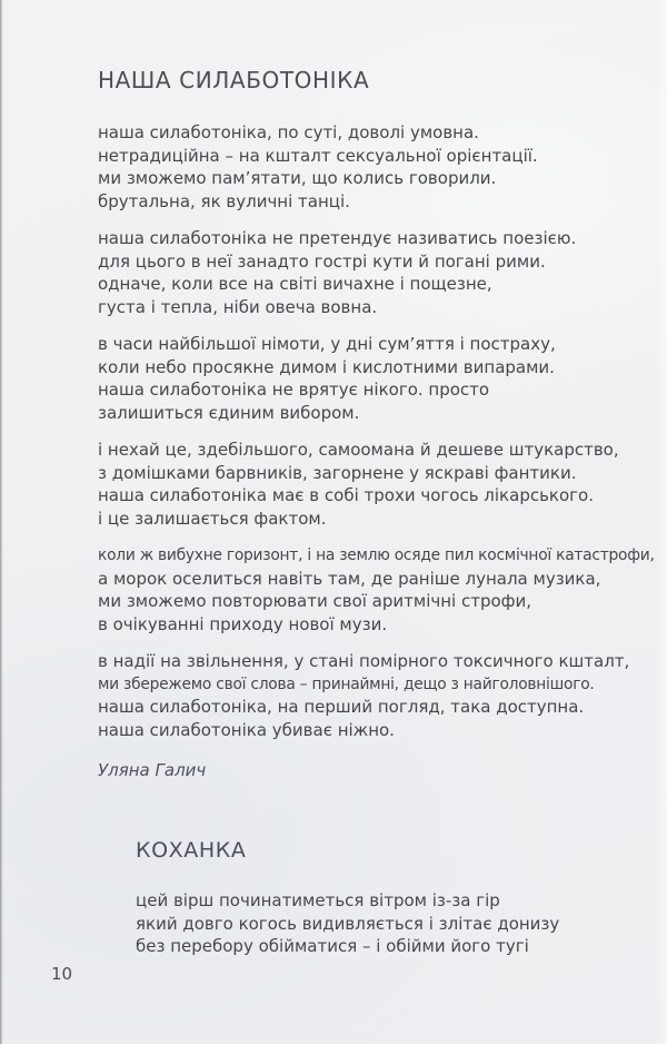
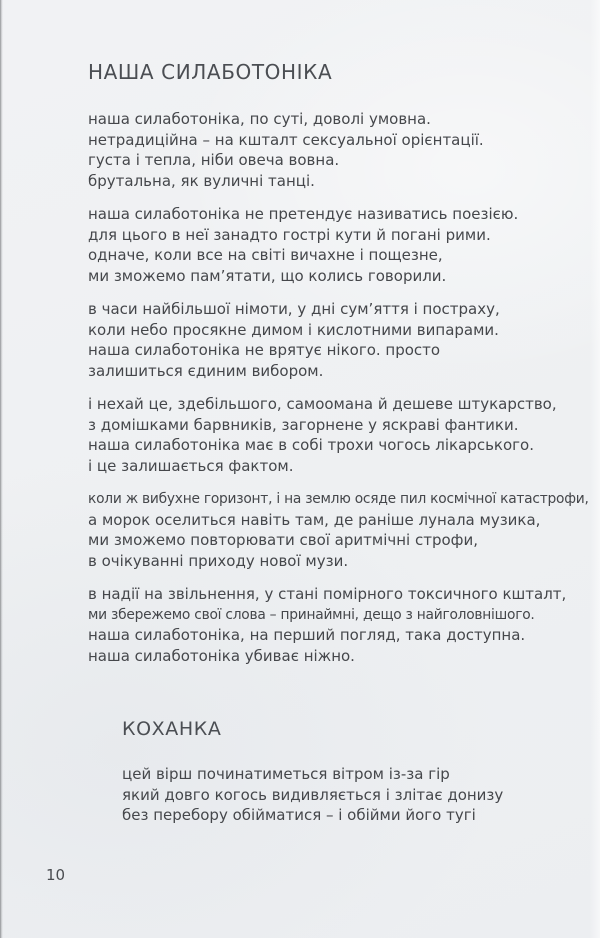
  НАША СИЛАБОТОНІКА
  наша силаботоніка, по суті, доволі умовна.
  нетрадиційна – на кшталт сексуальної орієнтації.
- ми зможемо пам’ятати, що колись говорили.
+ густа і тепла, ніби овеча вовна.
  брутальна, як вуличні танці.
  наша силаботоніка не претендує називатись поезією.
  для цього в неї занадто гострі кути й погані рими.
  одначе, коли все на світі вичахне і пощезне,
- густа і тепла, ніби овеча вовна.
+ ми зможемо пам’ятати, що колись говорили.
  в часи найбільшої німоти, у дні сум’яття і постраху,
  коли небо просякне димом і кислотними випарами.
  наша силаботоніка не врятує нікого. просто
  залишиться єдиним вибором.
  і нехай це, здебільшого, самоомана й дешеве штукарство,
  з домішками барвників, загорнене у яскраві фантики.
  наша силаботоніка має в собі трохи чогось лікарського.
  і це залишається фактом.
  коли ж вибухне горизонт, і на землю осяде пил космічної катастрофи,
  а морок оселиться навіть там, де раніше лунала музика,
  ми зможемо повторювати свої аритмічні строфи,
  в очікуванні приходу нової музи.
  в надії на звільнення, у стані помірного токсичного кшталт,
  ми збережемо свої слова – принаймні, дещо з найголовнішого.
  наша силаботоніка, на перший погляд, така доступна.
  наша силаботоніка убиває ніжно.
- Уляна Галич
  КОХАНКА
  цей вірш починатиметься вітром із-за гір
  який довго когось видивляється і злітає донизу
  без перебору обійматися – і обійми його тугі
  10
